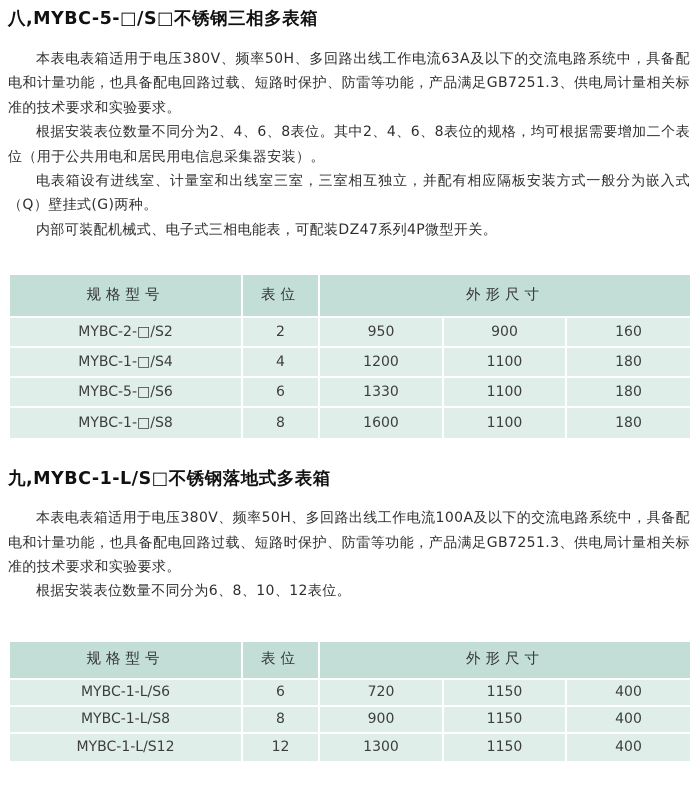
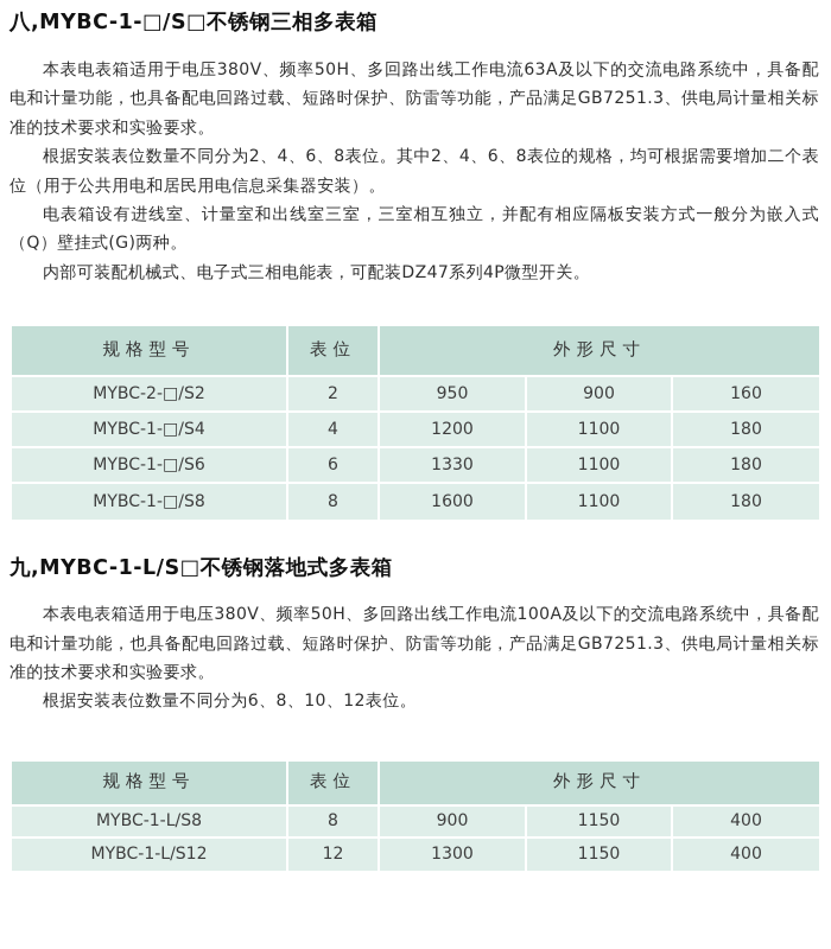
- 八,MYBC-5-□/S□不锈钢三相多表箱
+ 八,MYBC-1-□/S□不锈钢三相多表箱
  本表电表箱适用于电压380V、频率50H、多回路出线工作电流63A及以下的交流电路系统中，具备配电和计量功能，也具备配电回路过载、短路时保护、防雷等功能，产品满足GB7251.3、供电局计量相关标准的技术要求和实验要求。
  根据安装表位数量不同分为2、4、6、8表位。其中2、4、6、8表位的规格，均可根据需要增加二个表位（用于公共用电和居民用电信息采集器安装）。
  电表箱设有进线室、计量室和出线室三室，三室相互独立，并配有相应隔板安装方式一般分为嵌入式（Q）壁挂式(G)两种。
  内部可装配机械式、电子式三相电能表，可配装DZ47系列4P微型开关。
  规格型号	表位	外形尺寸
  MYBC-2-□/S2	2	950	900	160
  MYBC-1-□/S4	4	1200	1100	180
- MYBC-5-□/S6	6	1330	1100	180
+ MYBC-1-□/S6	6	1330	1100	180
  MYBC-1-□/S8	8	1600	1100	180
  九,MYBC-1-L/S□不锈钢落地式多表箱
  本表电表箱适用于电压380V、频率50H、多回路出线工作电流100A及以下的交流电路系统中，具备配电和计量功能，也具备配电回路过载、短路时保护、防雷等功能，产品满足GB7251.3、供电局计量相关标准的技术要求和实验要求。
  根据安装表位数量不同分为6、8、10、12表位。
  规格型号	表位	外形尺寸
- MYBC-1-L/S6	6	720	1150	400
  MYBC-1-L/S8	8	900	1150	400
  MYBC-1-L/S12	12	1300	1150	400
